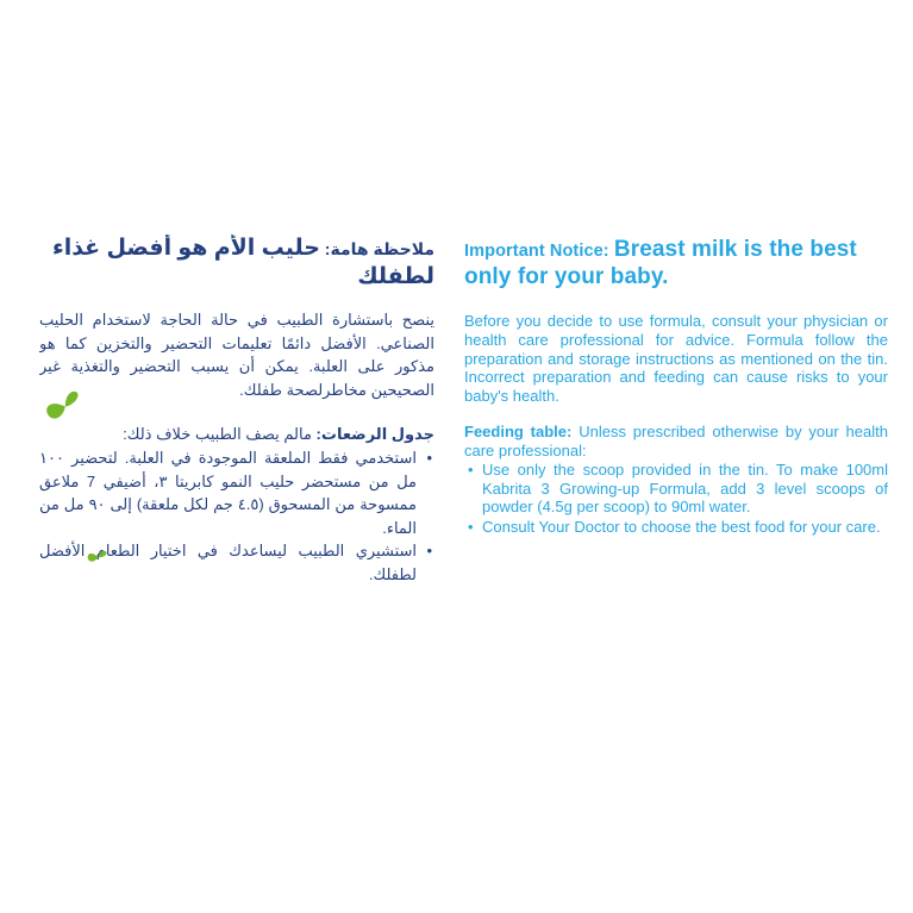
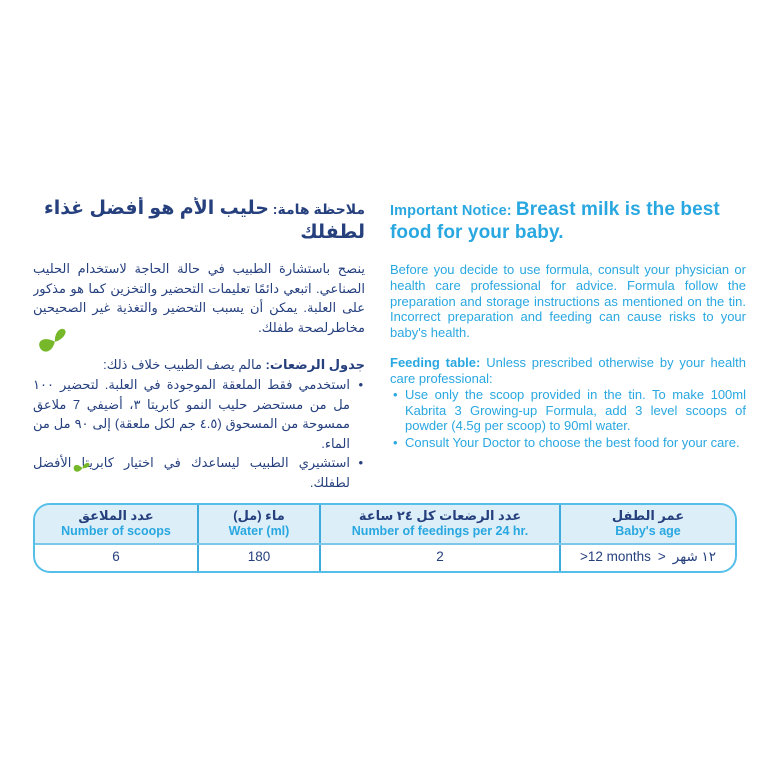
  ملاحظة هامة: حليب الأم هو أفضل غذاء لطفلك
- Important Notice: Breast milk is the best only for your baby.
+ Important Notice: Breast milk is the best food for your baby.
- ينصح باستشارة الطبيب في حالة الحاجة لاستخدام الحليب الصناعي. الأفضل دائمًا تعليمات التحضير والتخزين كما هو مذكور على العلبة. يمكن أن يسبب التحضير والتغذية غير الصحيحين مخاطرلصحة طفلك.
+ ينصح باستشارة الطبيب في حالة الحاجة لاستخدام الحليب الصناعي. اتبعي دائمًا تعليمات التحضير والتخزين كما هو مذكور على العلبة. يمكن أن يسبب التحضير والتغذية غير الصحيحين مخاطرلصحة طفلك.
  Before you decide to use formula, consult your physician or health care professional for advice. Formula follow the preparation and storage instructions as mentioned on the tin. Incorrect preparation and feeding can cause risks to your baby's health.
  جدول الرضعات: مالم يصف الطبيب خلاف ذلك:
  •
  استخدمي فقط الملعقة الموجودة في العلبة. لتحضير ١٠٠ مل من مستحضر حليب النمو كابريتا ٣، أضيفي 7 ملاعق ممسوحة من المسحوق (٤.٥ جم لكل ملعقة) إلى ٩٠ مل من الماء.
  •
- استشيري الطبيب ليساعدك في اختيار الطعام الأفضل لطفلك.
+ استشيري الطبيب ليساعدك في اختيار كابريتا الأفضل لطفلك.
  Feeding table: Unless prescribed otherwise by your health care professional:
  •
  Use only the scoop provided in the tin. To make 100ml Kabrita 3 Growing-up Formula, add 3 level scoops of powder (4.5g per scoop) to 90ml water.
  •
  Consult Your Doctor to choose the best food for your care.
+ عدد الملاعق
+ Number of scoops
+ ماء (مل)
+ Water (ml)
+ عدد الرضعات كل ٢٤ ساعة
+ Number of feedings per 24 hr.
+ عمر الطفل
+ Baby's age
+ 6
+ 180
+ 2
+ >12 months
+ >
+ ١٢ شهر
